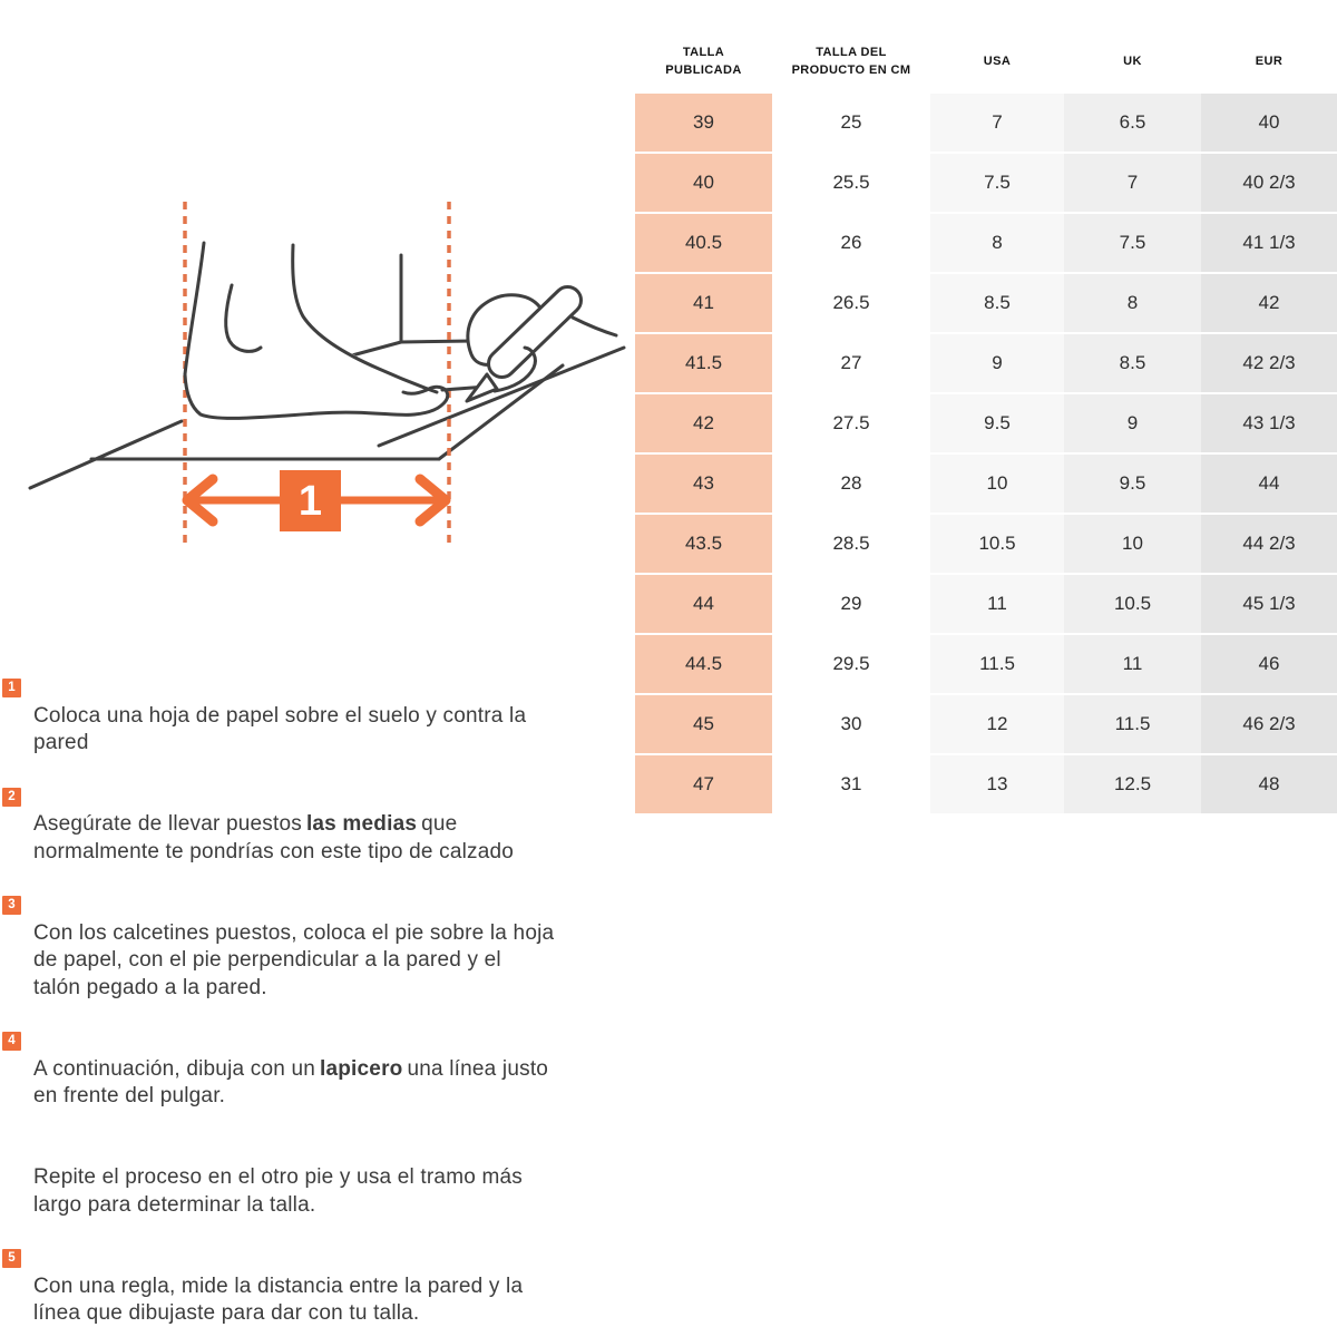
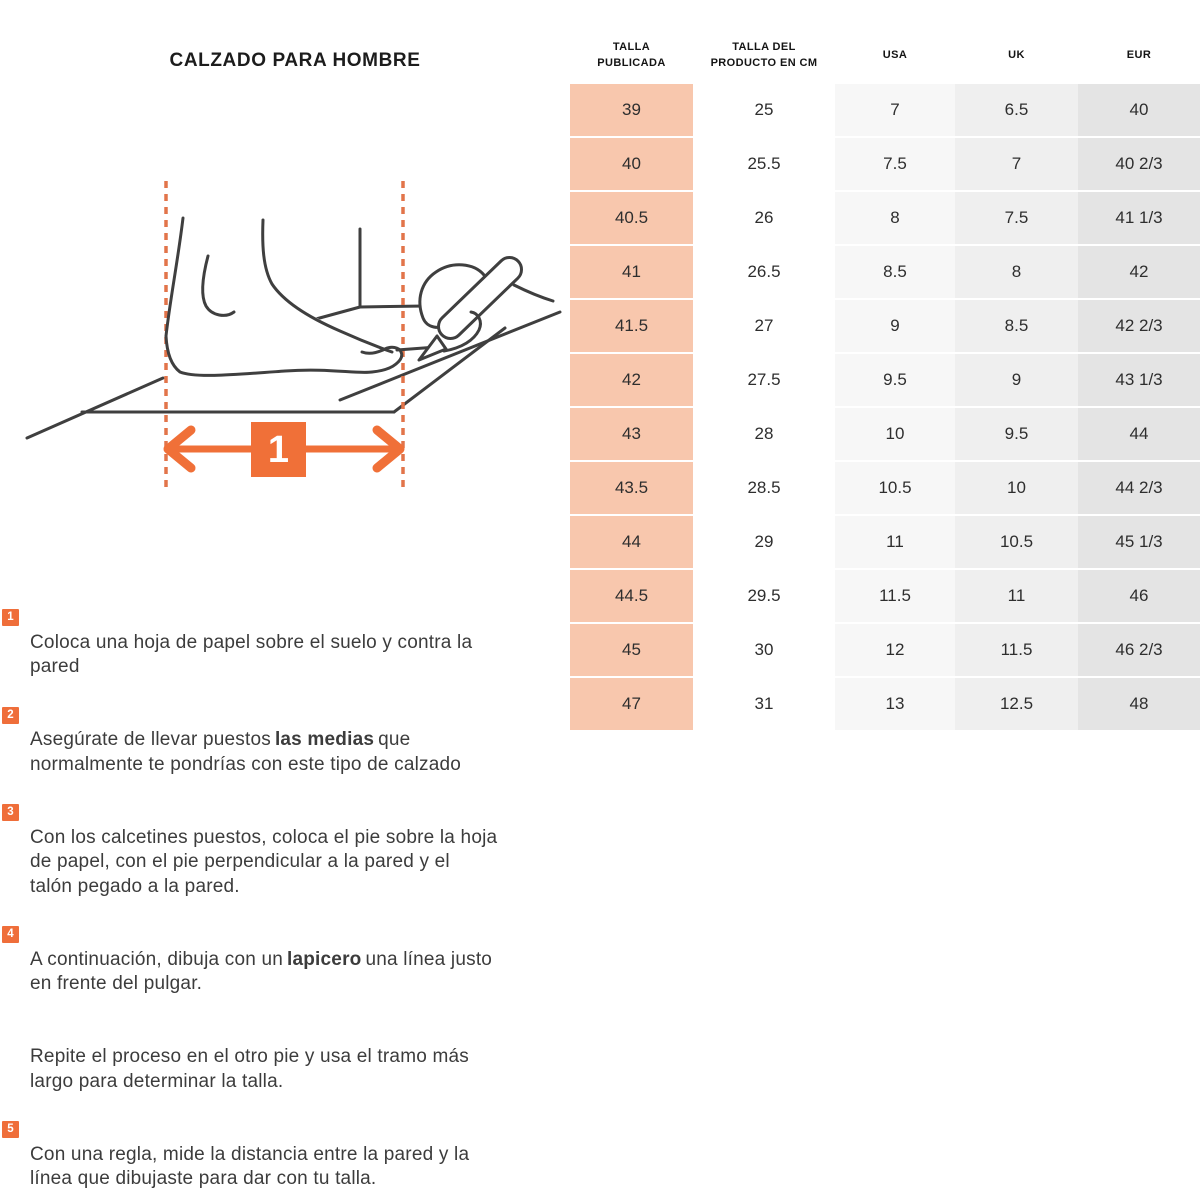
+ CALZADO PARA HOMBRE
  1
  1
  Coloca una hoja de papel sobre el suelo y contra la
  pared
  2
  Asegúrate de llevar puestos las medias que
  normalmente te pondrías con este tipo de calzado
  3
  Con los calcetines puestos, coloca el pie sobre la hoja
  de papel, con el pie perpendicular a la pared y el
  talón pegado a la pared.
  4
  A continuación, dibuja con un lapicero una línea justo
  en frente del pulgar.
  Repite el proceso en el otro pie y usa el tramo más
  largo para determinar la talla.
  5
  Con una regla, mide la distancia entre la pared y la
  línea que dibujaste para dar con tu talla.
  TALLA PUBLICADA	TALLA DEL PRODUCTO EN CM	USA	UK	EUR
  39	25	7	6.5	40
  40	25.5	7.5	7	40 2/3
  40.5	26	8	7.5	41 1/3
  41	26.5	8.5	8	42
  41.5	27	9	8.5	42 2/3
  42	27.5	9.5	9	43 1/3
  43	28	10	9.5	44
  43.5	28.5	10.5	10	44 2/3
  44	29	11	10.5	45 1/3
  44.5	29.5	11.5	11	46
  45	30	12	11.5	46 2/3
  47	31	13	12.5	48
